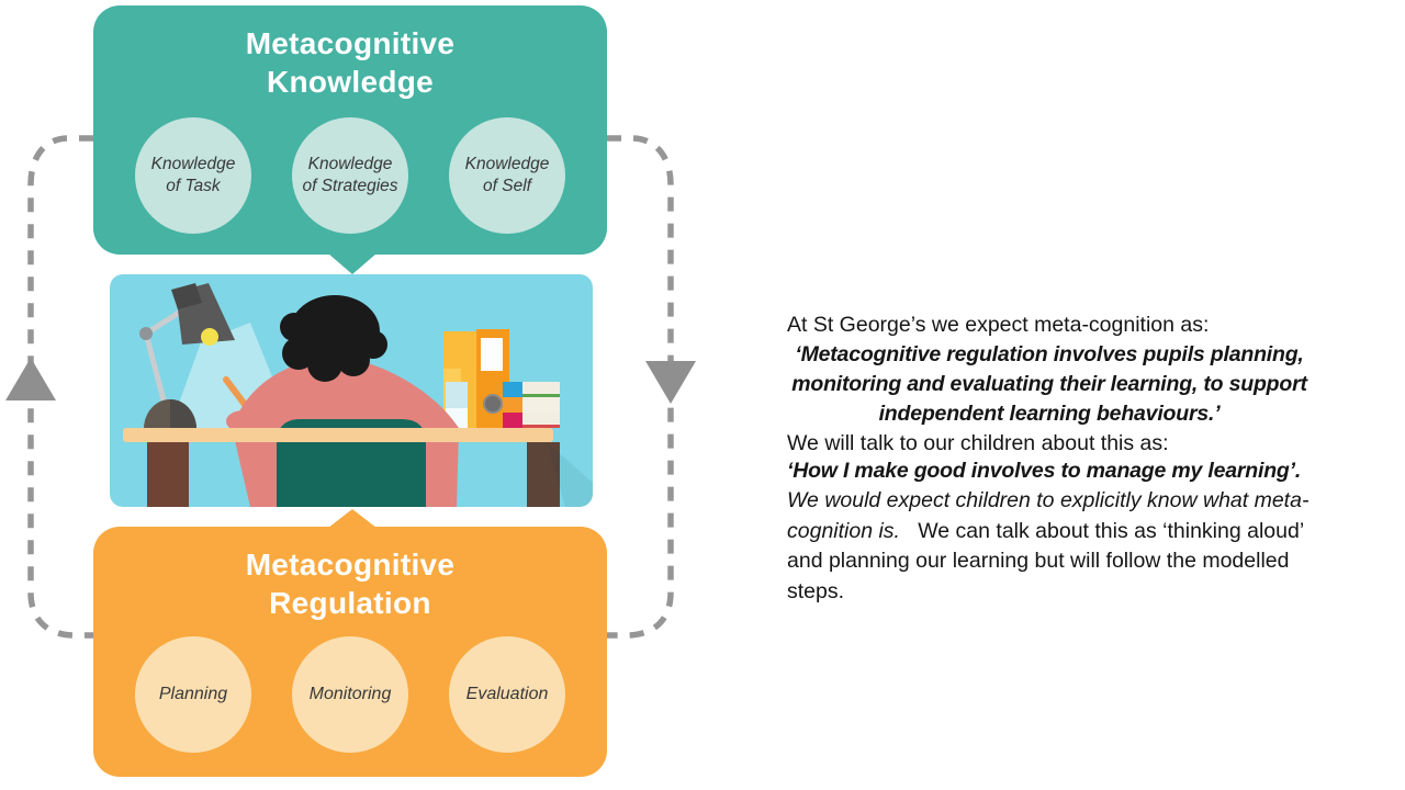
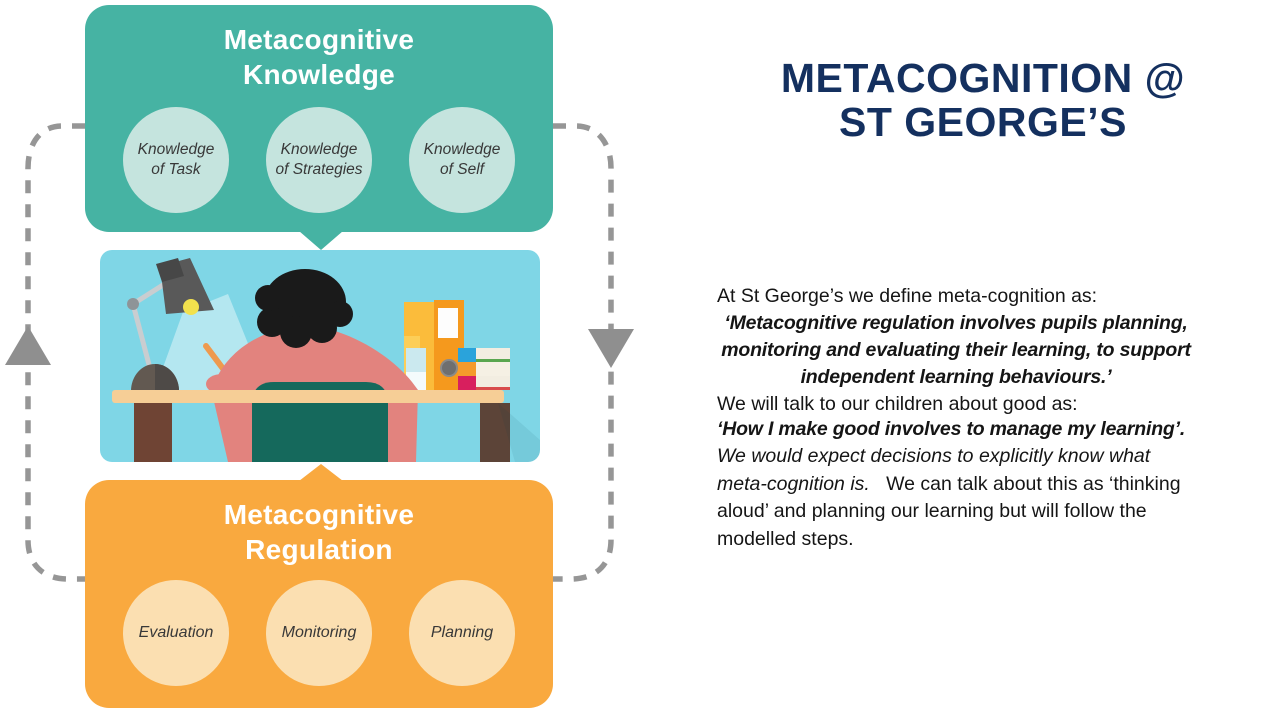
  Metacognitive
  Knowledge
  Knowledge
  of Task
  Knowledge
  of Strategies
  Knowledge
  of Self
  Metacognitive
  Regulation
- Planning
+ Evaluation
  Monitoring
- Evaluation
+ Planning
+ METACOGNITION @
+ ST GEORGE’S
- At St George’s we expect meta-cognition as:
+ At St George’s we define meta-cognition as:
  ‘Metacognitive regulation involves pupils planning, monitoring and evaluating their learning, to support independent learning behaviours.’
- We will talk to our children about this as:
+ We will talk to our children about good as:
  ‘How I make good involves to manage my learning’.
- We would expect children to explicitly know what meta-cognition is. We can talk about this as ‘thinking aloud’ and planning our learning but will follow the modelled steps.
+ We would expect decisions to explicitly know what meta-cognition is. We can talk about this as ‘thinking aloud’ and planning our learning but will follow the modelled steps.
